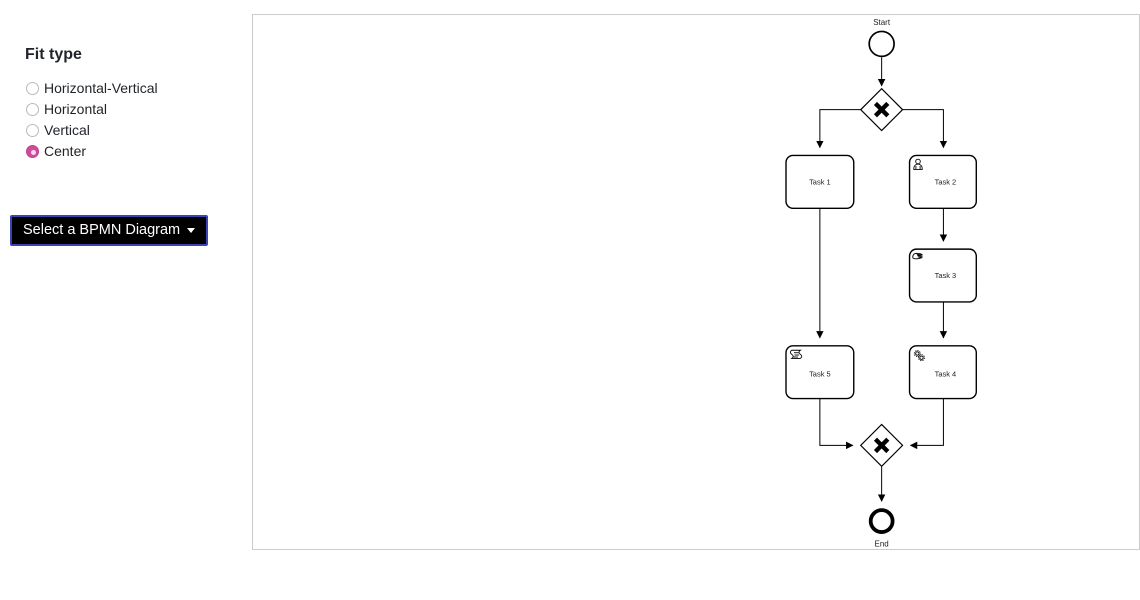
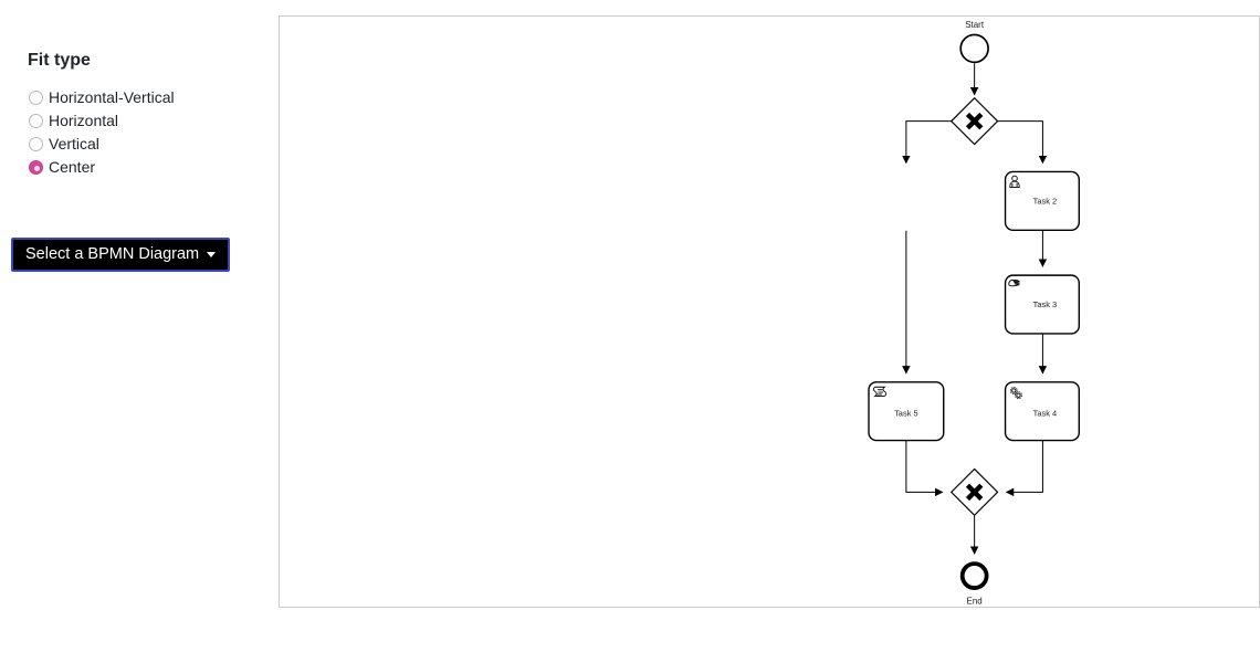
  Fit type
  Horizontal-Vertical
  Horizontal
  Vertical
  Center
  Select a BPMN Diagram
  Start
- Task 1
  Task 2
  Task 3
  Task 4
  Task 5
  End
